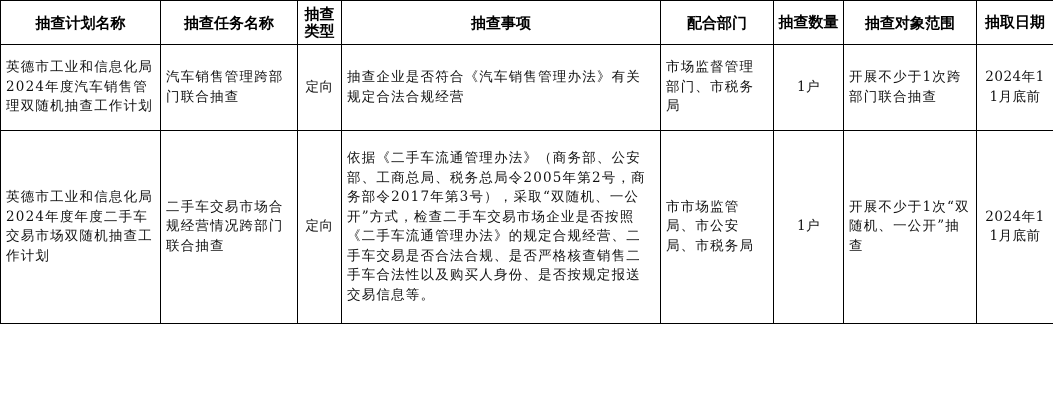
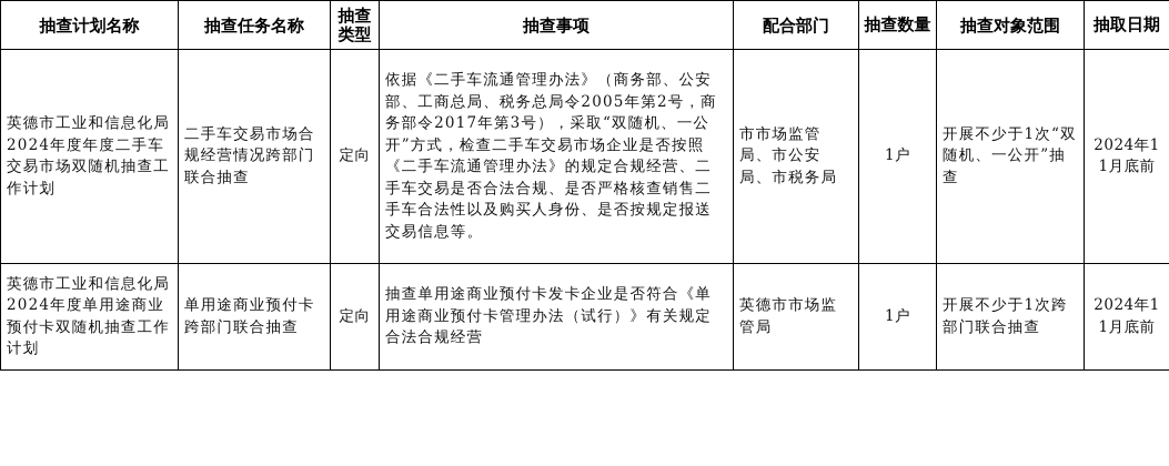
  抽查计划名称	抽查任务名称	抽查类型	抽查事项	配合部门	抽查数量	抽查对象范围	抽取日期
- 英德市工业和信息化局2024年度汽车销售管理双随机抽查工作计划	汽车销售管理跨部门联合抽查	定向	抽查企业是否符合《汽车销售管理办法》有关规定合法合规经营	市场监督管理部门、市税务局	1户	开展不少于1次跨部门联合抽查	2024年11月底前
  英德市工业和信息化局2024年度年度二手车交易市场双随机抽查工作计划	二手车交易市场合规经营情况跨部门联合抽查	定向	依据《二手车流通管理办法》（商务部、公安部、工商总局、税务总局令2005年第2号，商务部令2017年第3号），采取“双随机、一公开”方式，检查二手车交易市场企业是否按照《二手车流通管理办法》的规定合规经营、二手车交易是否合法合规、是否严格核查销售二手车合法性以及购买人身份、是否按规定报送交易信息等。	市市场监管局、市公安局、市税务局	1户	开展不少于1次“双随机、一公开”抽查	2024年11月底前
+ 英德市工业和信息化局2024年度单用途商业预付卡双随机抽查工作计划	单用途商业预付卡跨部门联合抽查	定向	抽查单用途商业预付卡发卡企业是否符合《单用途商业预付卡管理办法（试行）》有关规定合法合规经营	英德市市场监管局	1户	开展不少于1次跨部门联合抽查	2024年11月底前
